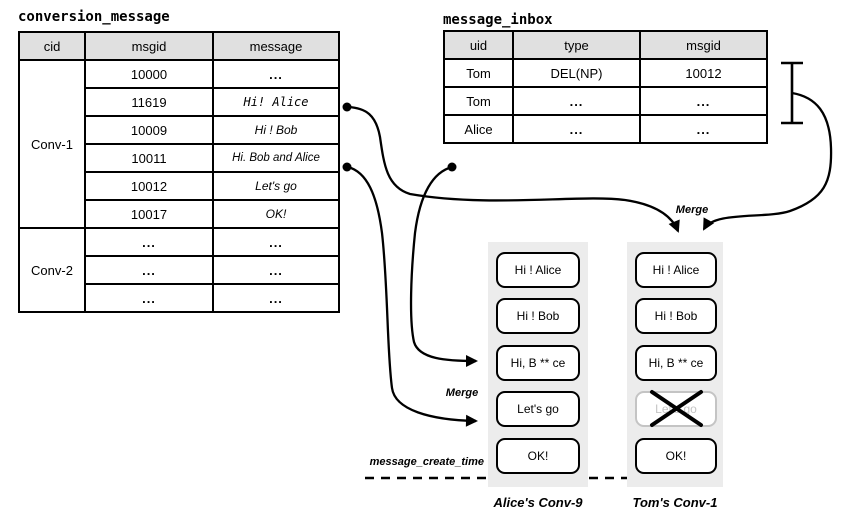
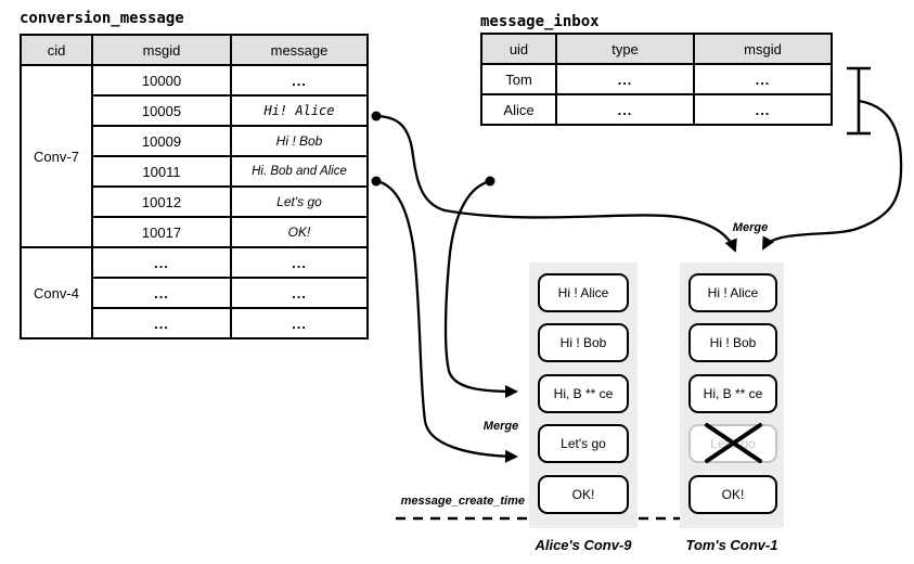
  conversion_message
  cid	msgid	message
- Conv-1	10000	...
+ Conv-7	10000	...
- 11619	Hi! Alice
+ 10005	Hi! Alice
  10009	Hi ! Bob
  10011	Hi. Bob and Alice
  10012	Let's go
  10017	OK!
- Conv-2	...	...
+ Conv-4	...	...
  ...	...
  ...	...
  message_inbox
  uid	type	msgid
- Tom	DEL(NP)	10012
  Tom	...	...
  Alice	...	...
  Hi ! Alice
  Hi ! Bob
  Hi, B ** ce
  Let's go
  OK!
  Hi ! Alice
  Hi ! Bob
  Hi, B ** ce
  Let go
  OK!
  Alice's Conv-9
  Tom's Conv-1
  Merge
  Merge
  message_create_time
